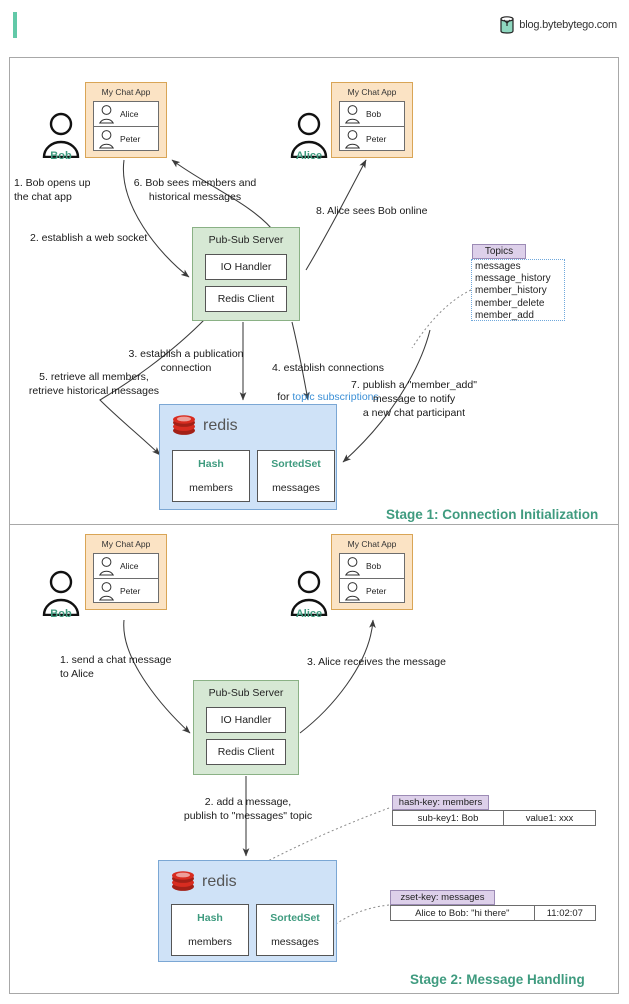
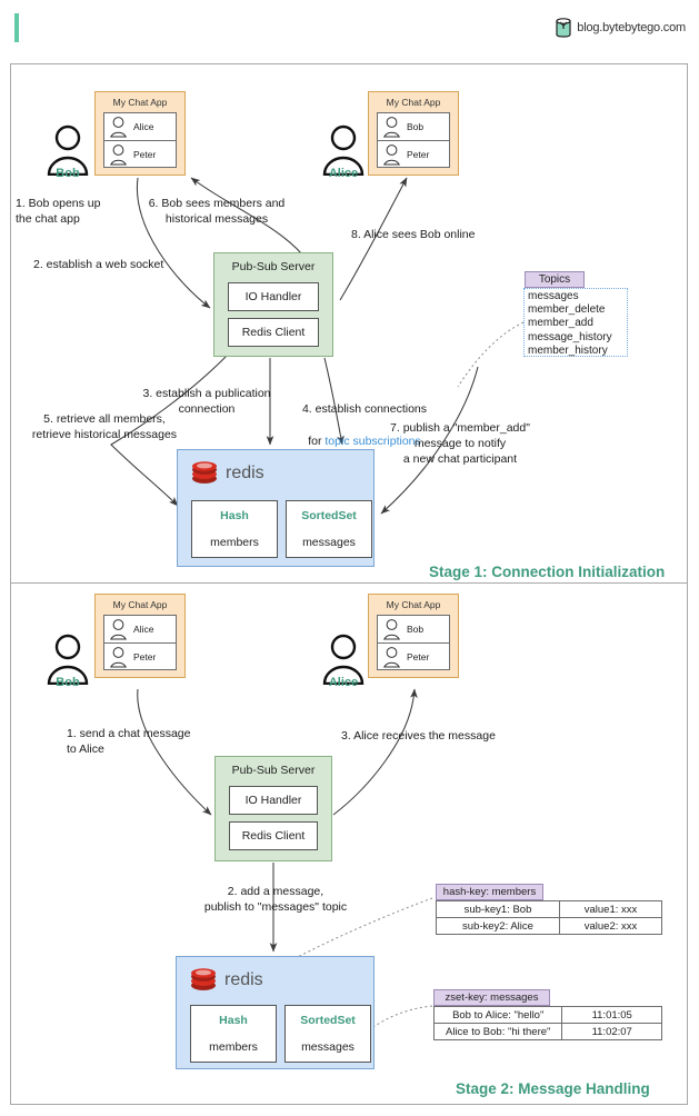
  blog.bytebytego.com
  Bob
  My Chat App
  Alice
  Peter
  Alice
  My Chat App
  Bob
  Peter
  Pub-Sub Server
  IO Handler
  Redis Client
  redis
  Hash
  members
  SortedSet
  messages
  Topics
  messages
- message_history
+ member_delete
- member_history
+ member_add
- member_delete
+ message_history
- member_add
+ member_history
  1. Bob opens up
  the chat app
  2. establish a web socket
  3. establish a publication
  connection
  4. establish connections
  for topic subscriptions
  5. retrieve all members,
  retrieve historical messages
  6. Bob sees members and
  historical messages
  7. publish a "member_add"
  message to notify
  a new chat participant
  8. Alice sees Bob online
  Stage 1: Connection Initialization
  Bob
  My Chat App
  Alice
  Peter
  Alice
  My Chat App
  Bob
  Peter
  Pub-Sub Server
  IO Handler
  Redis Client
  redis
  Hash
  members
  SortedSet
  messages
  1. send a chat message
  to Alice
  2. add a message,
  publish to "messages" topic
  3. Alice receives the message
  hash-key: members
  sub-key1: Bob	value1: xxx
+ sub-key2: Alice	value2: xxx
  zset-key: messages
+ Bob to Alice: "hello"	11:01:05
  Alice to Bob: "hi there"	11:02:07
  Stage 2: Message Handling
